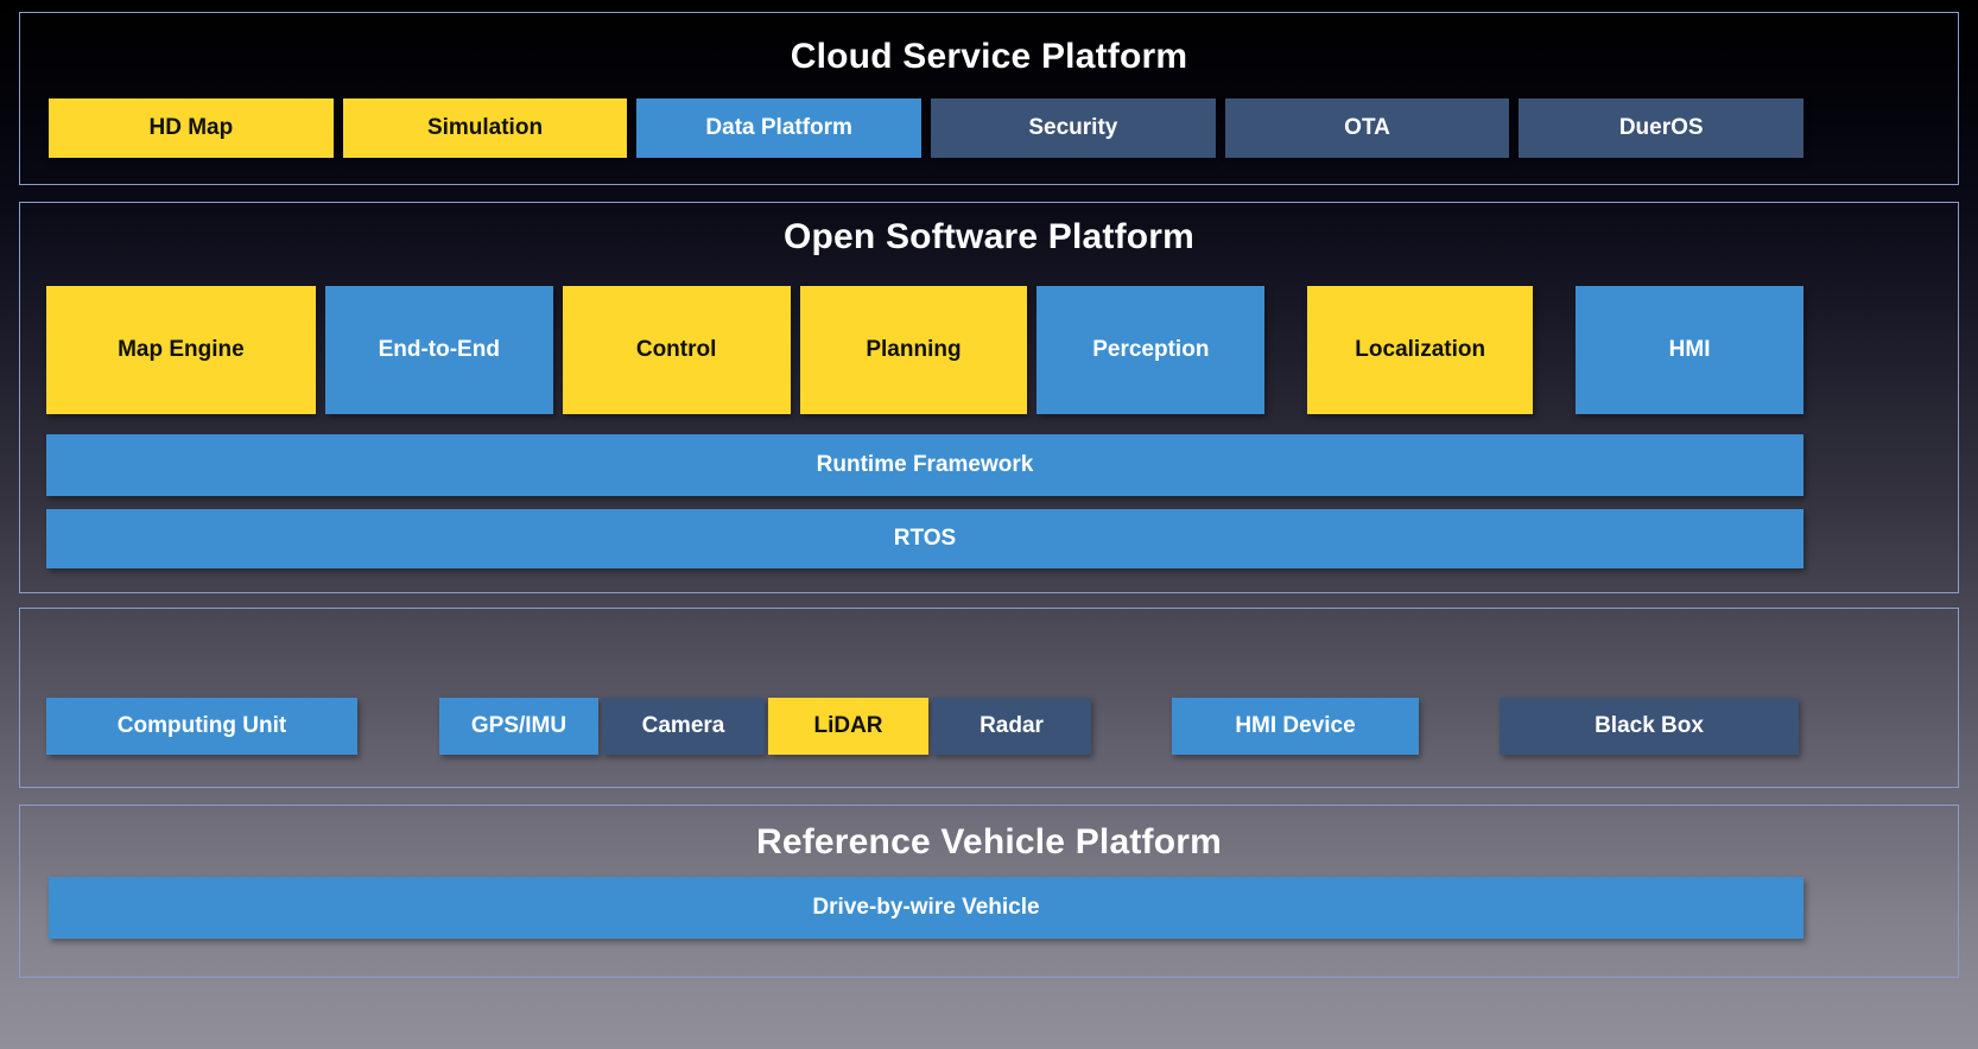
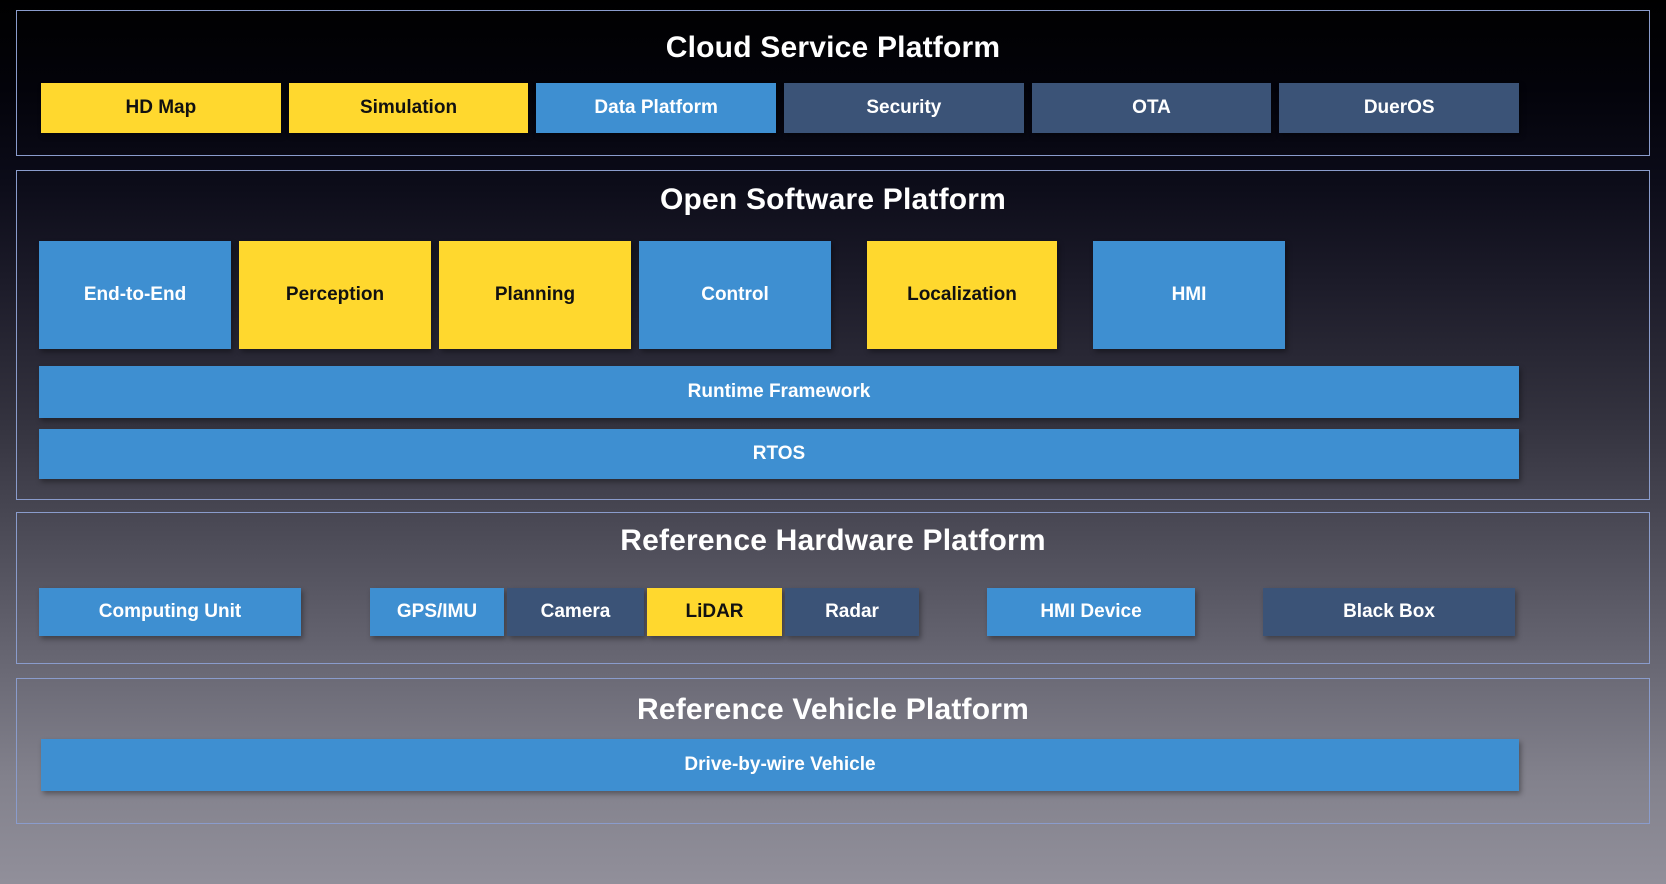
  Cloud Service Platform
  HD Map
  Simulation
  Data Platform
  Security
  OTA
  DuerOS
  Open Software Platform
- Map Engine
  End-to-End
- Control
+ Perception
  Planning
- Perception
+ Control
  Localization
  HMI
  Runtime Framework
  RTOS
+ Reference Hardware Platform
  Computing Unit
  GPS/IMU
  Camera
  LiDAR
  Radar
  HMI Device
  Black Box
  Reference Vehicle Platform
  Drive-by-wire Vehicle
